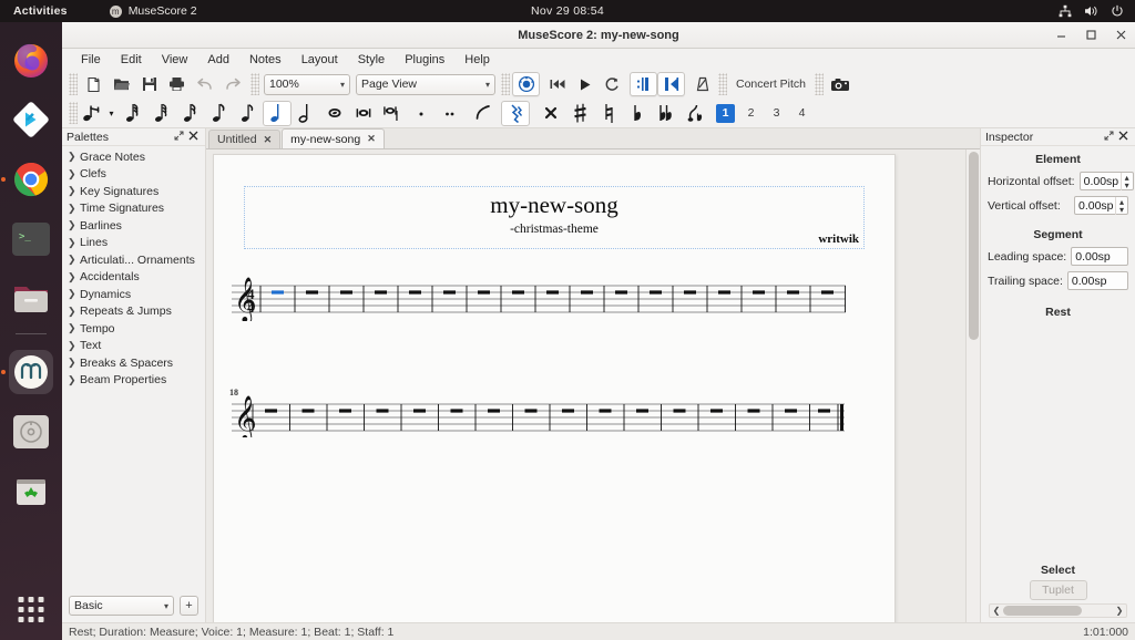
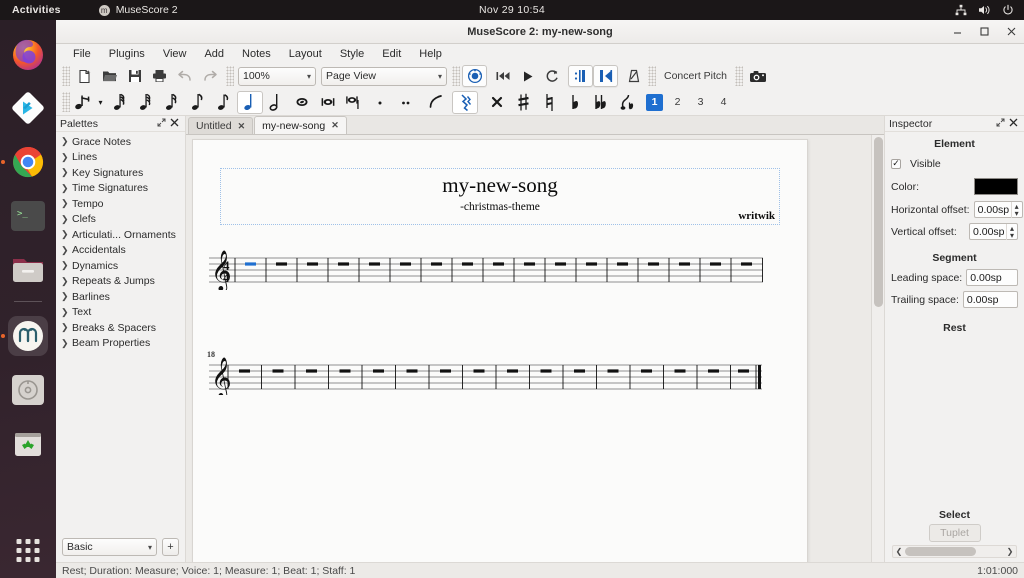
  Activities
  MuseScore 2
- Nov 29 08:54
+ Nov 29 10:54
  >_
  MuseScore 2: my-new-song
  File
- Edit
+ Plugins
  View
  Add
  Notes
  Layout
  Style
- Plugins
+ Edit
  Help
  100%
  ▾
  Page View
  ▾
  Concert Pitch
  ▾
  1
  2
  3
  4
  Palettes
  ❯
  Grace Notes
  ❯
- Clefs
+ Lines
  ❯
  Key Signatures
  ❯
  Time Signatures
  ❯
- Barlines
+ Tempo
  ❯
- Lines
+ Clefs
  ❯
  Articulati... Ornaments
  ❯
  Accidentals
  ❯
  Dynamics
  ❯
  Repeats & Jumps
  ❯
- Tempo
+ Barlines
  ❯
  Text
  ❯
  Breaks & Spacers
  ❯
  Beam Properties
  Basic
  ▾
  +
  Untitled
  ✕
  my-new-song
  ✕
  my-new-song
  -christmas-theme
  writwik
  𝄞
  4
  4
  18
  𝄞
  Inspector
  Element
+ ✓
+ Visible
+ Color:
  Horizontal offset:
  0.00sp
  ▴
  ▾
  Vertical offset:
  0.00sp
  ▴
  ▾
  Segment
  Leading space:
  0.00sp
  Trailing space:
  0.00sp
  Rest
  Select
  Tuplet
  ❮
  ❯
  Rest; Duration: Measure; Voice: 1; Measure: 1; Beat: 1; Staff: 1
  1:01:000
